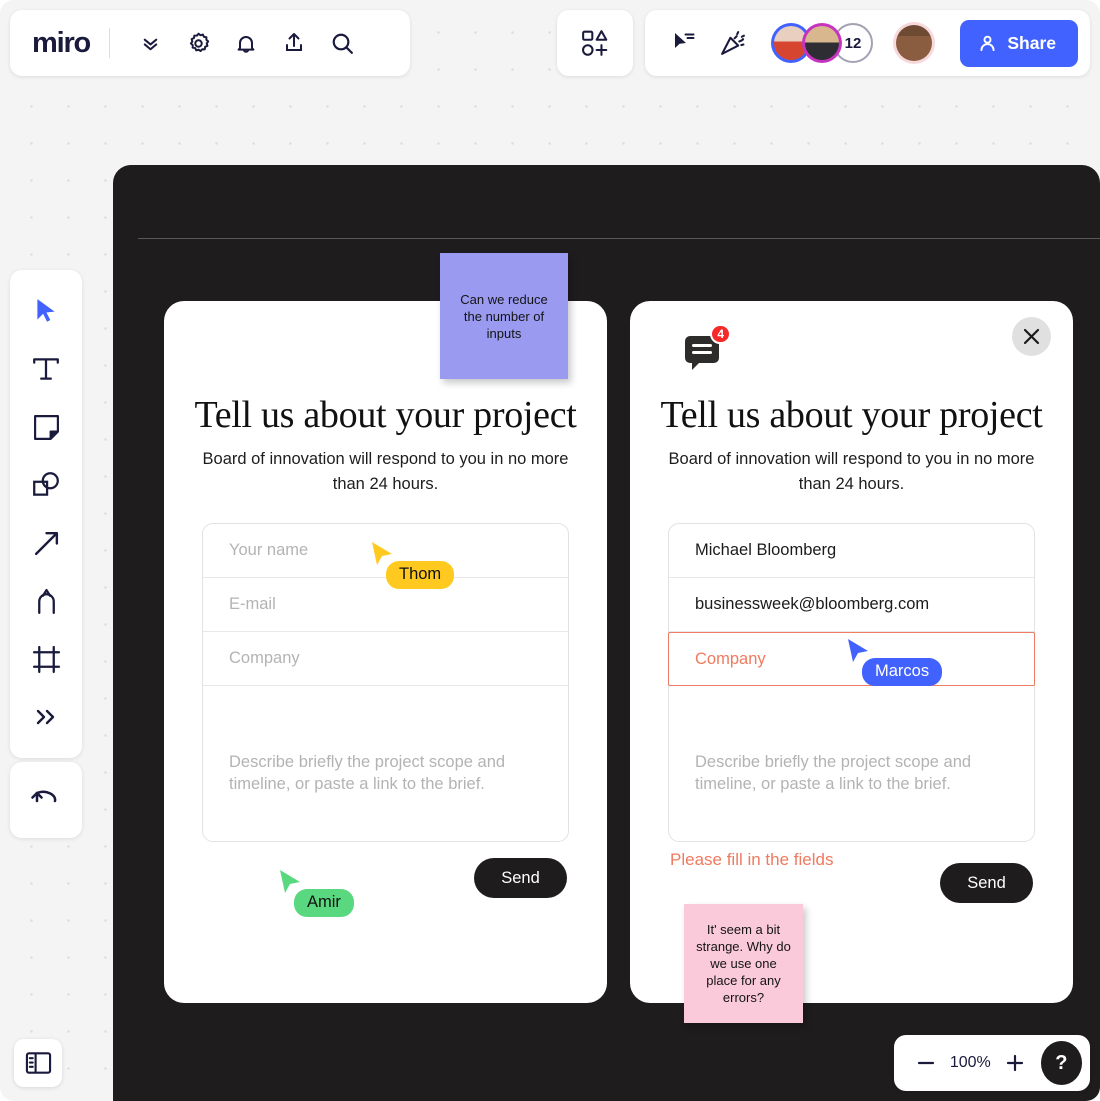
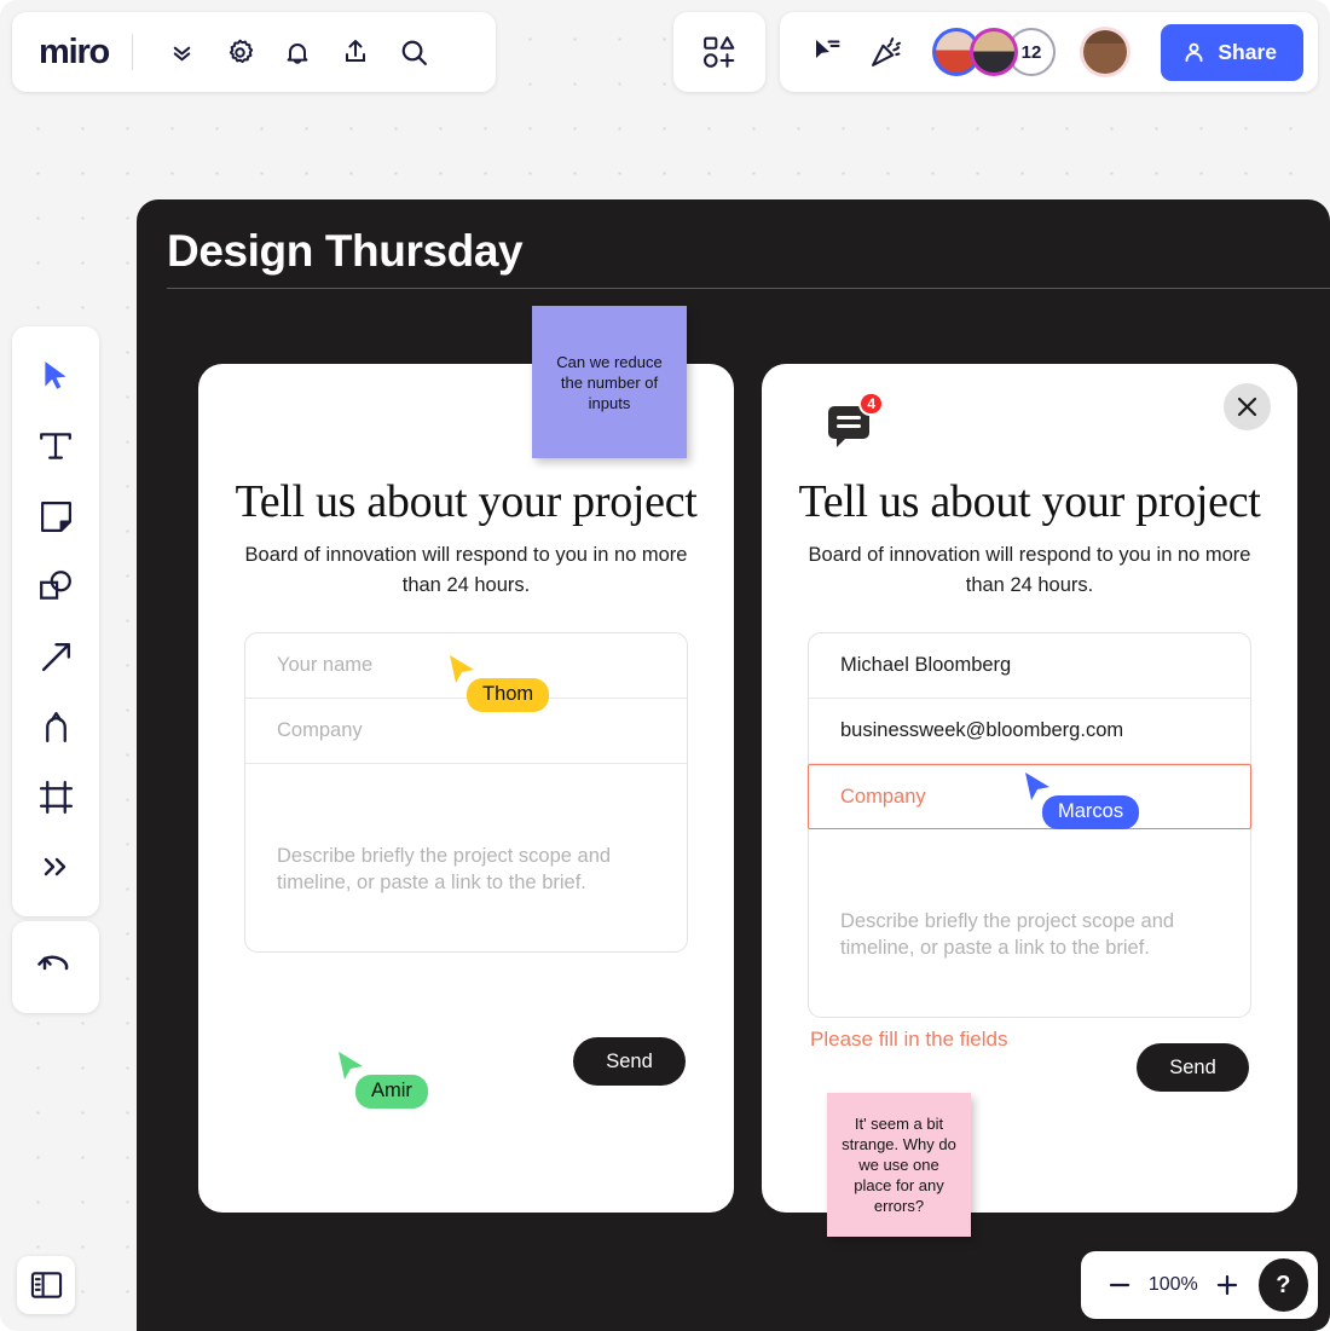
+ Design Thursday
  Tell us about your project
  Board of innovation will respond to you in no more than 24 hours.
  Your name
- E-mail
  Company
  Describe briefly the project scope and timeline, or paste a link to the brief.
  Send
  4
  Tell us about your project
  Board of innovation will respond to you in no more than 24 hours.
  Michael Bloomberg
  businessweek@bloomberg.com
  Company
  Describe briefly the project scope and timeline, or paste a link to the brief.
  Please fill in the fields
  Send
  Can we reduce the number of inputs
  It' seem a bit strange. Why do we use one place for any errors?
  Thom
  Amir
  Marcos
  miro
  12
  Share
  100%
  ?
